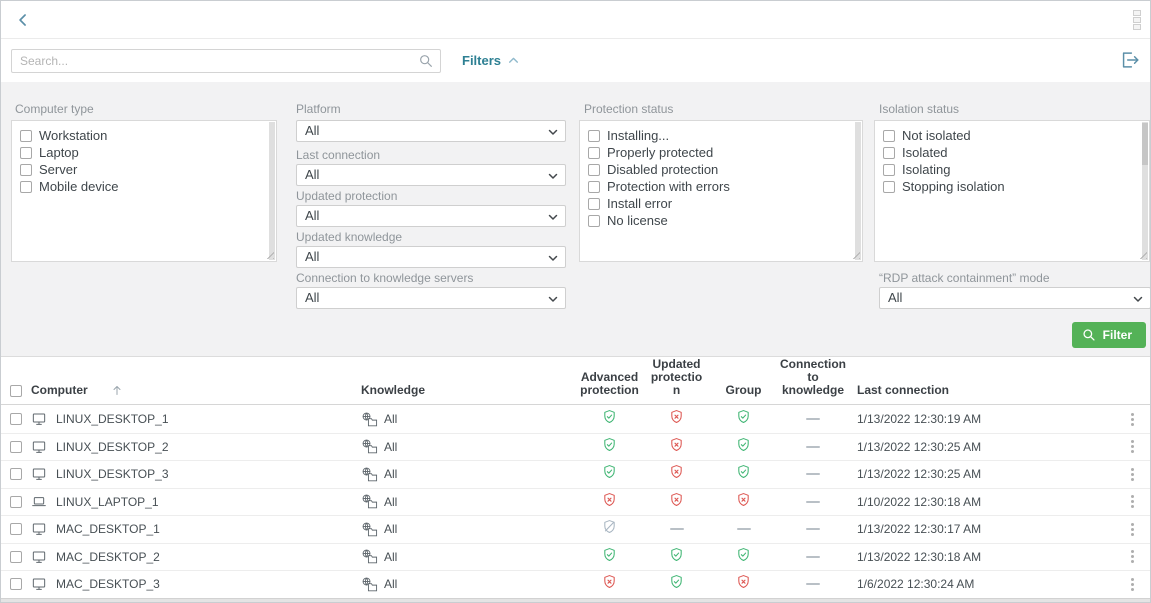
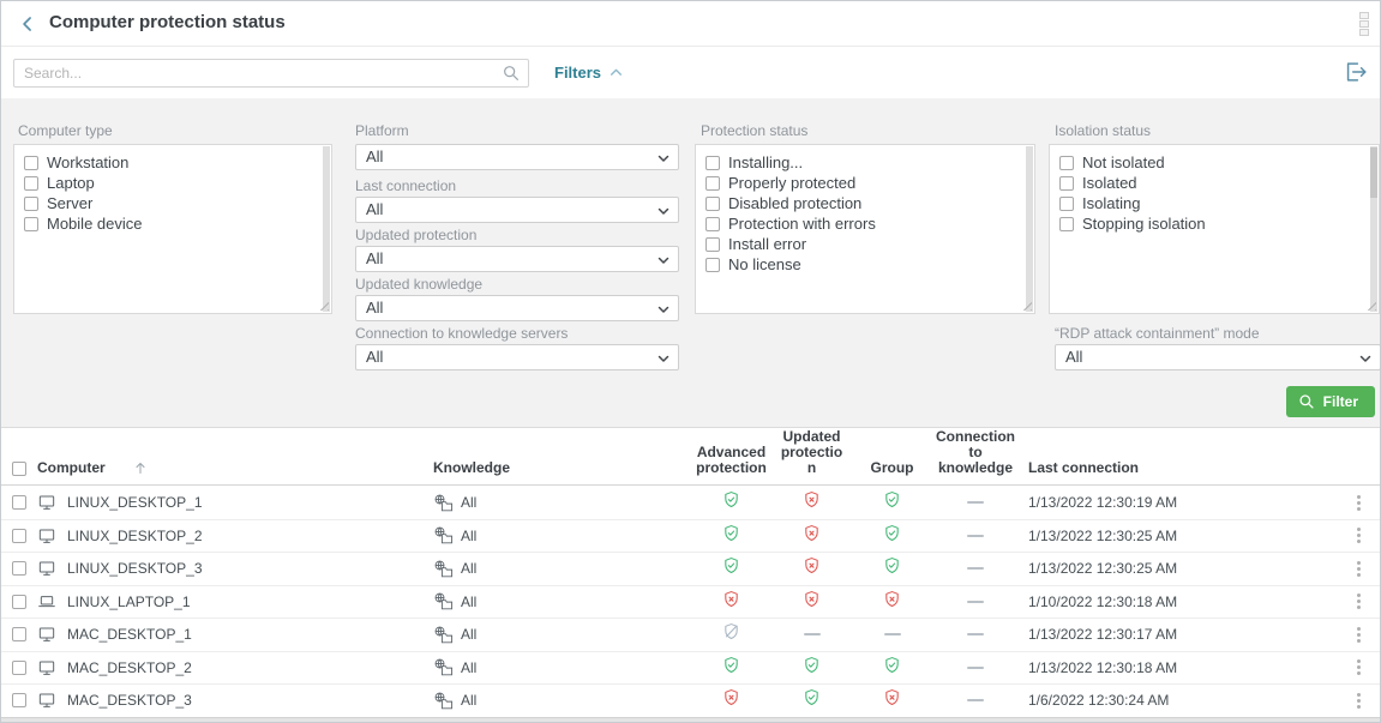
+ Computer protection status
  Search...
  Filters
  Computer type
  Workstation
  Laptop
  Server
  Mobile device
  Platform
  All
  Last connection
  All
  Updated protection
  All
  Updated knowledge
  All
  Connection to knowledge servers
  All
  Protection status
  Installing...
  Properly protected
  Disabled protection
  Protection with errors
  Install error
  No license
  Isolation status
  Not isolated
  Isolated
  Isolating
  Stopping isolation
  “RDP attack containment” mode
  All
  Filter
  Computer
  Knowledge
  Advanced protection
  Updated protection
  Group
  Connection to knowledge
  Last connection
  LINUX_DESKTOP_1
  All
  1/13/2022 12:30:19 AM
  LINUX_DESKTOP_2
  All
  1/13/2022 12:30:25 AM
  LINUX_DESKTOP_3
  All
  1/13/2022 12:30:25 AM
  LINUX_LAPTOP_1
  All
  1/10/2022 12:30:18 AM
  MAC_DESKTOP_1
  All
  1/13/2022 12:30:17 AM
  MAC_DESKTOP_2
  All
  1/13/2022 12:30:18 AM
  MAC_DESKTOP_3
  All
  1/6/2022 12:30:24 AM
